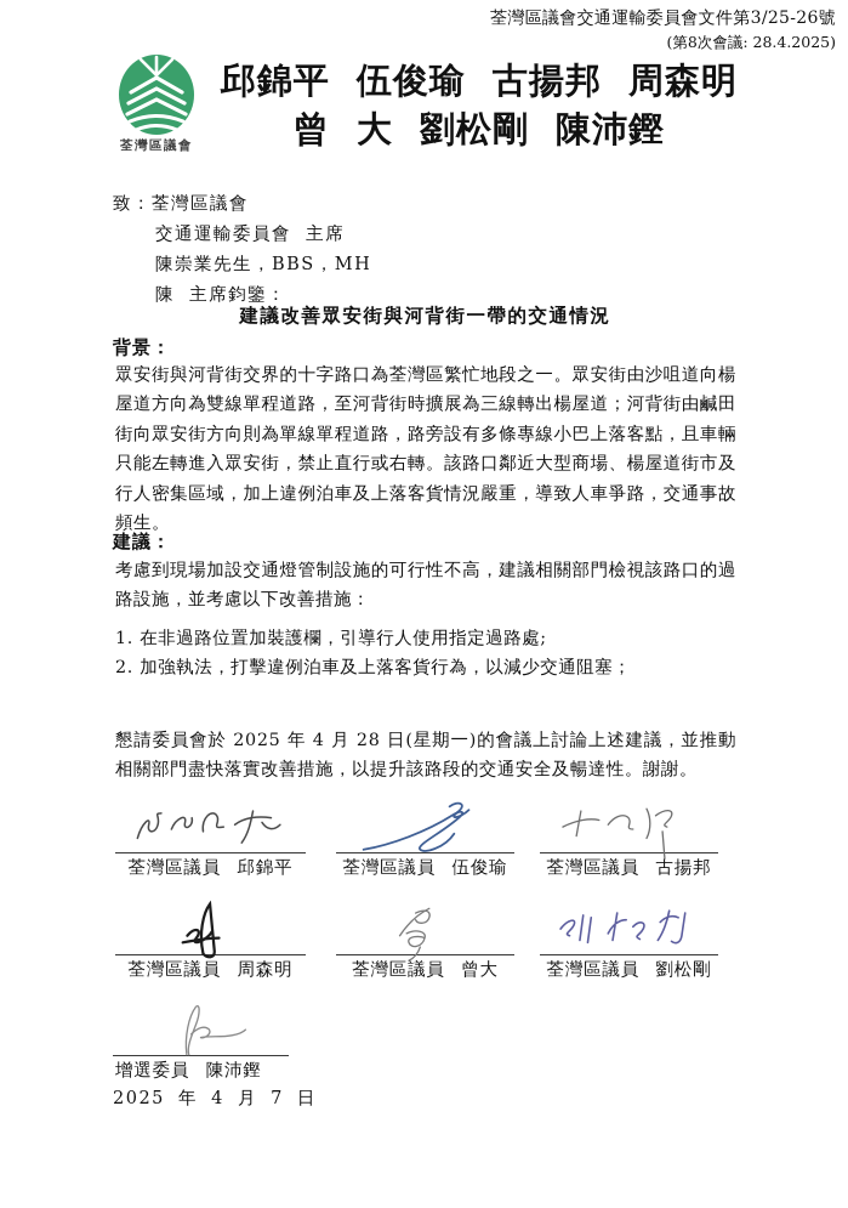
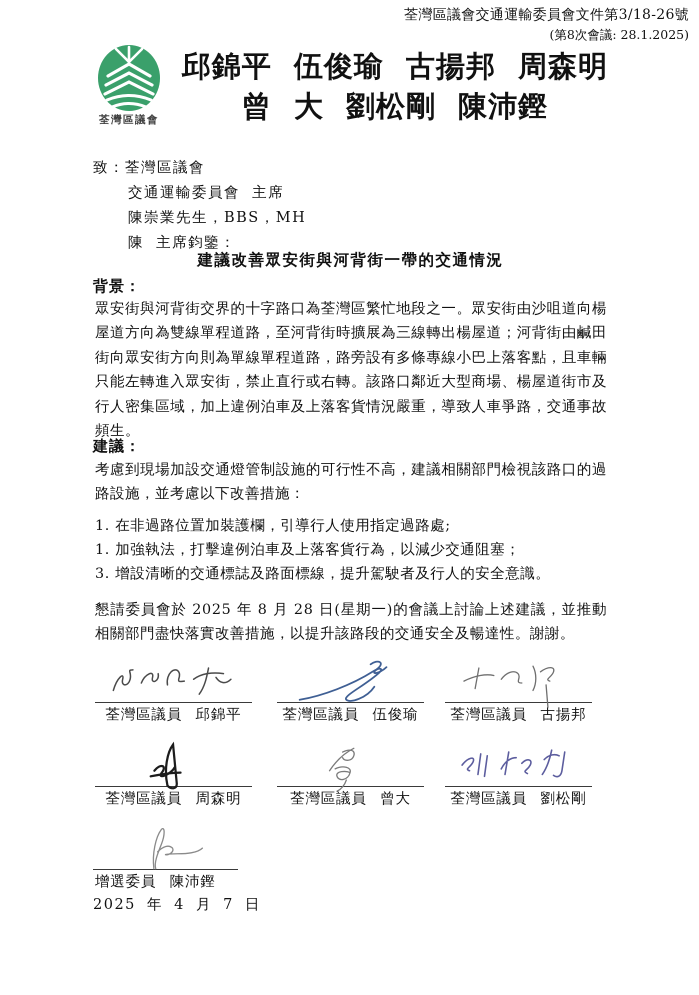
- 荃灣區議會交通運輸委員會文件第3/25-26號
+ 荃灣區議會交通運輸委員會文件第3/18-26號
- (第8次會議: 28.4.2025)
+ (第8次會議: 28.1.2025)
  荃灣區議會
  邱錦平 伍俊瑜 古揚邦 周森明
  曾 大 劉松剛 陳沛鏗
  致：荃灣區議會
  交通運輸委員會 主席
  陳崇業先生，BBS，MH
  陳 主席鈞鑒：
  建議改善眾安街與河背街一帶的交通情況
  背景：
  眾安街與河背街交界的十字路口為荃灣區繁忙地段之一。眾安街由沙咀道向楊屋道方向為雙線單程道路，至河背街時擴展為三線轉出楊屋道；河背街由鹹田街向眾安街方向則為單線單程道路，路旁設有多條專線小巴上落客點，且車輛只能左轉進入眾安街，禁止直行或右轉。該路口鄰近大型商場、楊屋道街市及行人密集區域，加上違例泊車及上落客貨情況嚴重，導致人車爭路，交通事故頻生。
  建議：
  考慮到現場加設交通燈管制設施的可行性不高，建議相關部門檢視該路口的過路設施，並考慮以下改善措施：
  1. 在非過路位置加裝護欄，引導行人使用指定過路處;
- 2. 加強執法，打擊違例泊車及上落客貨行為，以減少交通阻塞；
+ 1. 加強執法，打擊違例泊車及上落客貨行為，以減少交通阻塞；
+ 3. 增設清晰的交通標誌及路面標線，提升駕駛者及行人的安全意識。
- 懇請委員會於 2025 年 4 月 28 日(星期一)的會議上討論上述建議，並推動相關部門盡快落實改善措施，以提升該路段的交通安全及暢達性。謝謝。
+ 懇請委員會於 2025 年 8 月 28 日(星期一)的會議上討論上述建議，並推動相關部門盡快落實改善措施，以提升該路段的交通安全及暢達性。謝謝。
  荃灣區議員 邱錦平
  荃灣區議員 伍俊瑜
  荃灣區議員 古揚邦
  荃灣區議員 周森明
  荃灣區議員 曾大
  荃灣區議員 劉松剛
  增選委員 陳沛鏗
  2025 年 4 月 7 日
